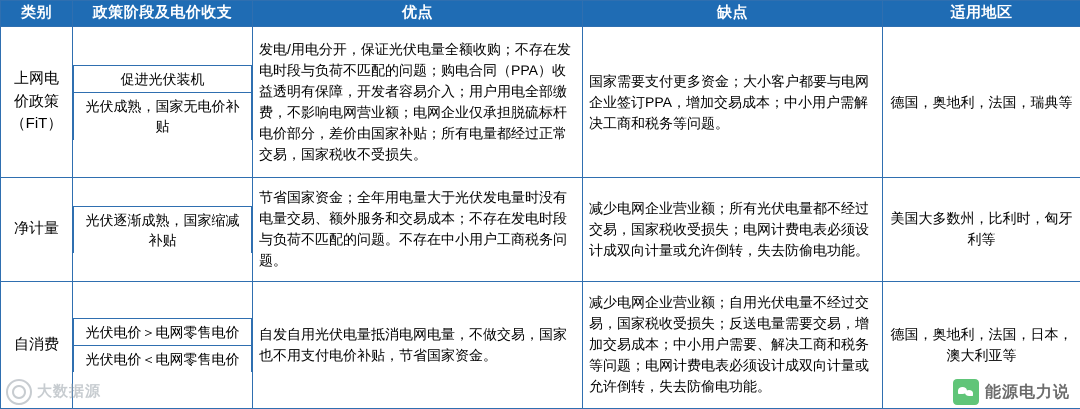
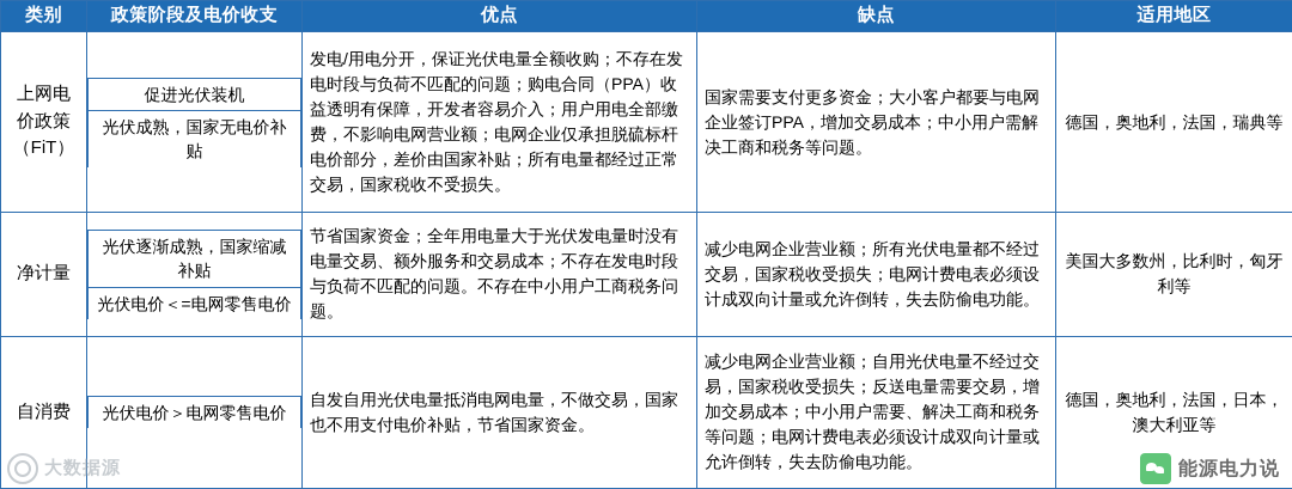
  类别	政策阶段及电价收支	优点	缺点	适用地区
  上网电价政策（FiT）
  促进光伏装机
  光伏成熟，国家无电价补贴
  		发电/用电分开，保证光伏电量全额收购；不存在发电时段与负荷不匹配的问题；购电合同（PPA）收益透明有保障，开发者容易介入；用户用电全部缴费，不影响电网营业额；电网企业仅承担脱硫标杆电价部分，差价由国家补贴；所有电量都经过正常交易，国家税收不受损失。	国家需要支付更多资金；大小客户都要与电网企业签订PPA，增加交易成本；中小用户需解决工商和税务等问题。	德国，奥地利，法国，瑞典等
  净计量
  光伏逐渐成熟，国家缩减补贴
+ 光伏电价＜=电网零售电价
  		节省国家资金；全年用电量大于光伏发电量时没有电量交易、额外服务和交易成本；不存在发电时段与负荷不匹配的问题。不存在中小用户工商税务问题。	减少电网企业营业额；所有光伏电量都不经过交易，国家税收受损失；电网计费电表必须设计成双向计量或允许倒转，失去防偷电功能。	美国大多数州，比利时，匈牙利等
  自消费
  光伏电价＞电网零售电价
- 光伏电价＜电网零售电价
  		自发自用光伏电量抵消电网电量，不做交易，国家也不用支付电价补贴，节省国家资金。	减少电网企业营业额；自用光伏电量不经过交易，国家税收受损失；反送电量需要交易，增加交易成本；中小用户需要、解决工商和税务等问题；电网计费电表必须设计成双向计量或允许倒转，失去防偷电功能。	德国，奥地利，法国，日本，澳大利亚等
  大数据源
  能源电力说
